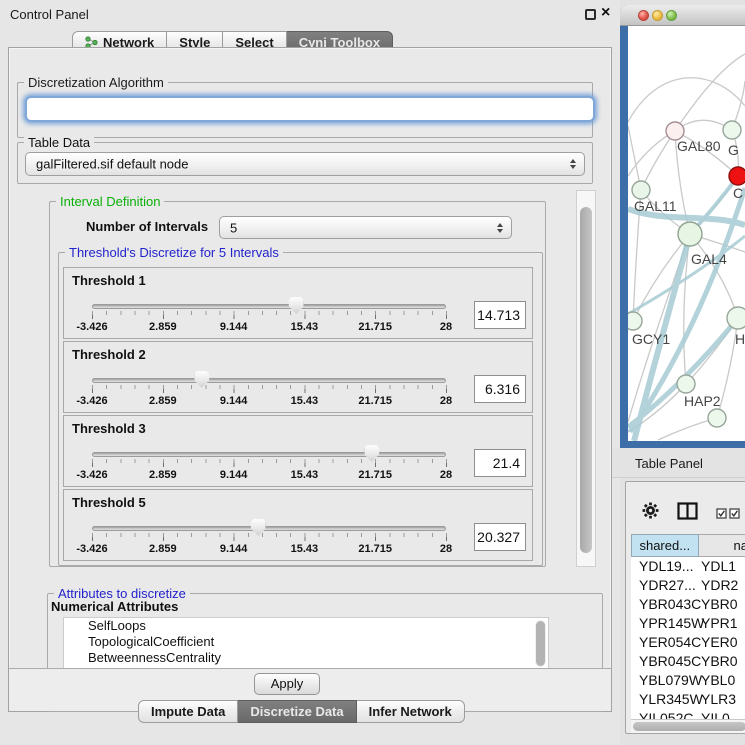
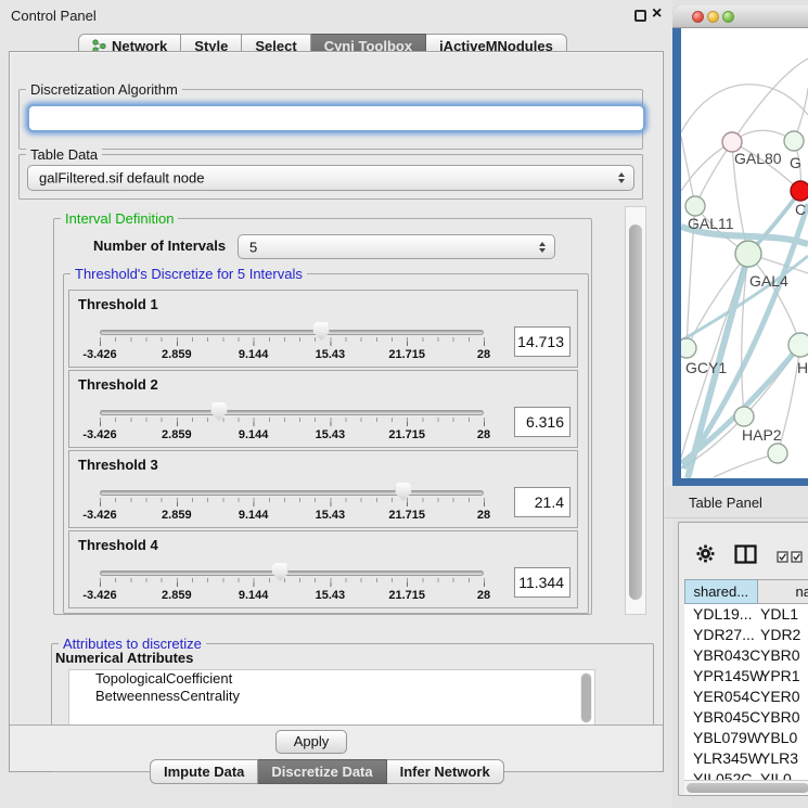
  Control Panel
  ×
  Network
  Style
  Select
  Cyni Toolbox
+ jActiveMNodules
  Discretization Algorithm
  Table Data
  galFiltered.sif default node
  Interval Definition
  Number of Intervals
  5
  Threshold's Discretize for 5 Intervals
  Threshold 1
  -3.426
  2.859
  9.144
  15.43
  21.715
  28
  14.713
  Threshold 2
  -3.426
  2.859
  9.144
  15.43
  21.715
  28
  6.316
  Threshold 3
  -3.426
  2.859
  9.144
  15.43
  21.715
  28
  21.4
- Threshold 5
+ Threshold 4
  -3.426
  2.859
  9.144
  15.43
  21.715
  28
- 20.327
+ 11.344
  Attributes to discretize
  Numerical Attributes
- SelfLoops
  TopologicalCoefficient
  BetweennessCentrality
  Apply
  Impute Data
  Discretize Data
  Infer Network
  GAL80
  G
  C
  GAL11
  GAL4
  GCY1
  H
  HAP2
  Table Panel
  shared...
  na
  YDL19...
  YDL1
  YDR27...
  YDR2
  YBR043C
  YBR0
  YPR145
  YPR1
  YER054C
  YER0
  YBR045C
  YBR0
  YBL079W
  YBL0
  YLR345W
  YLR3
  YIL052C
  YIL0
